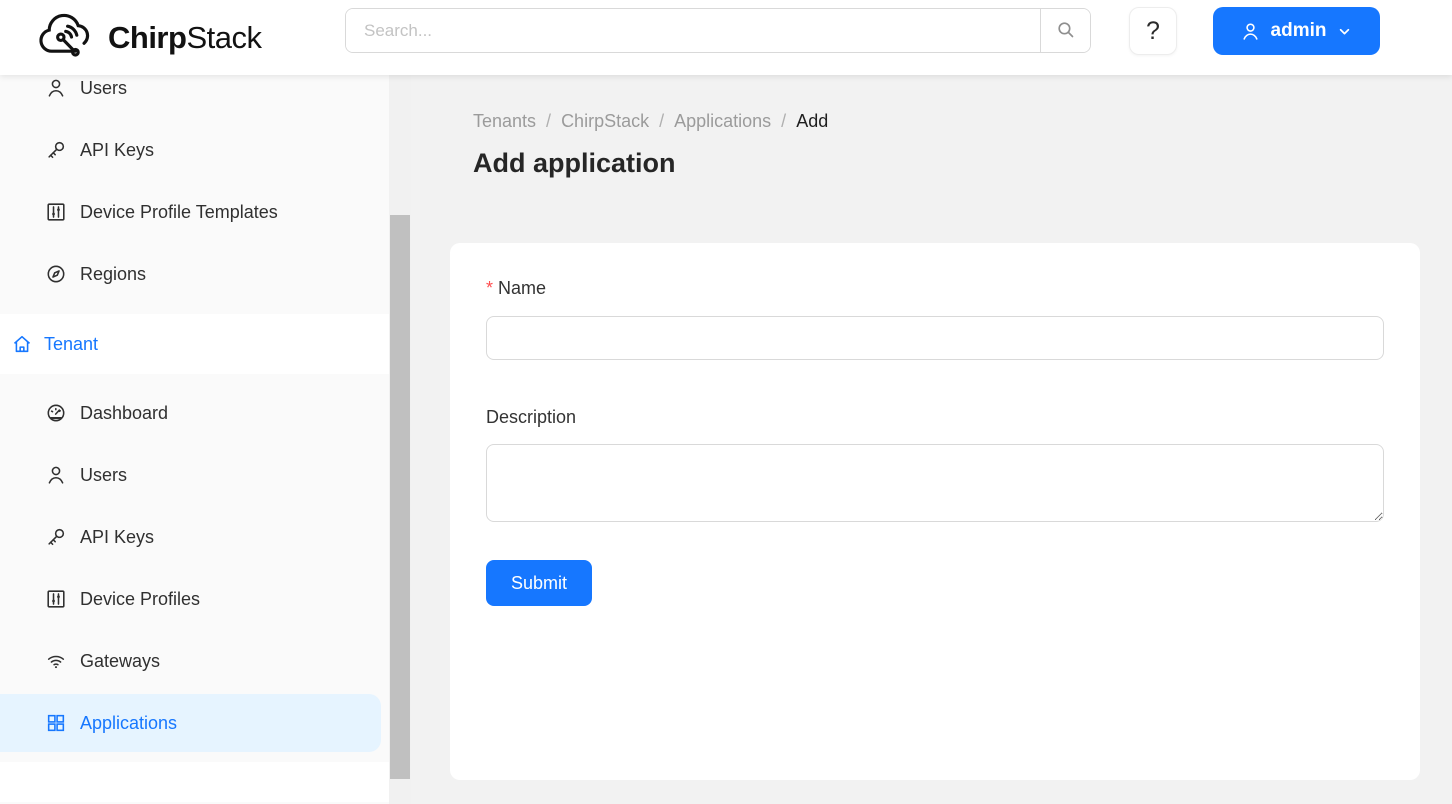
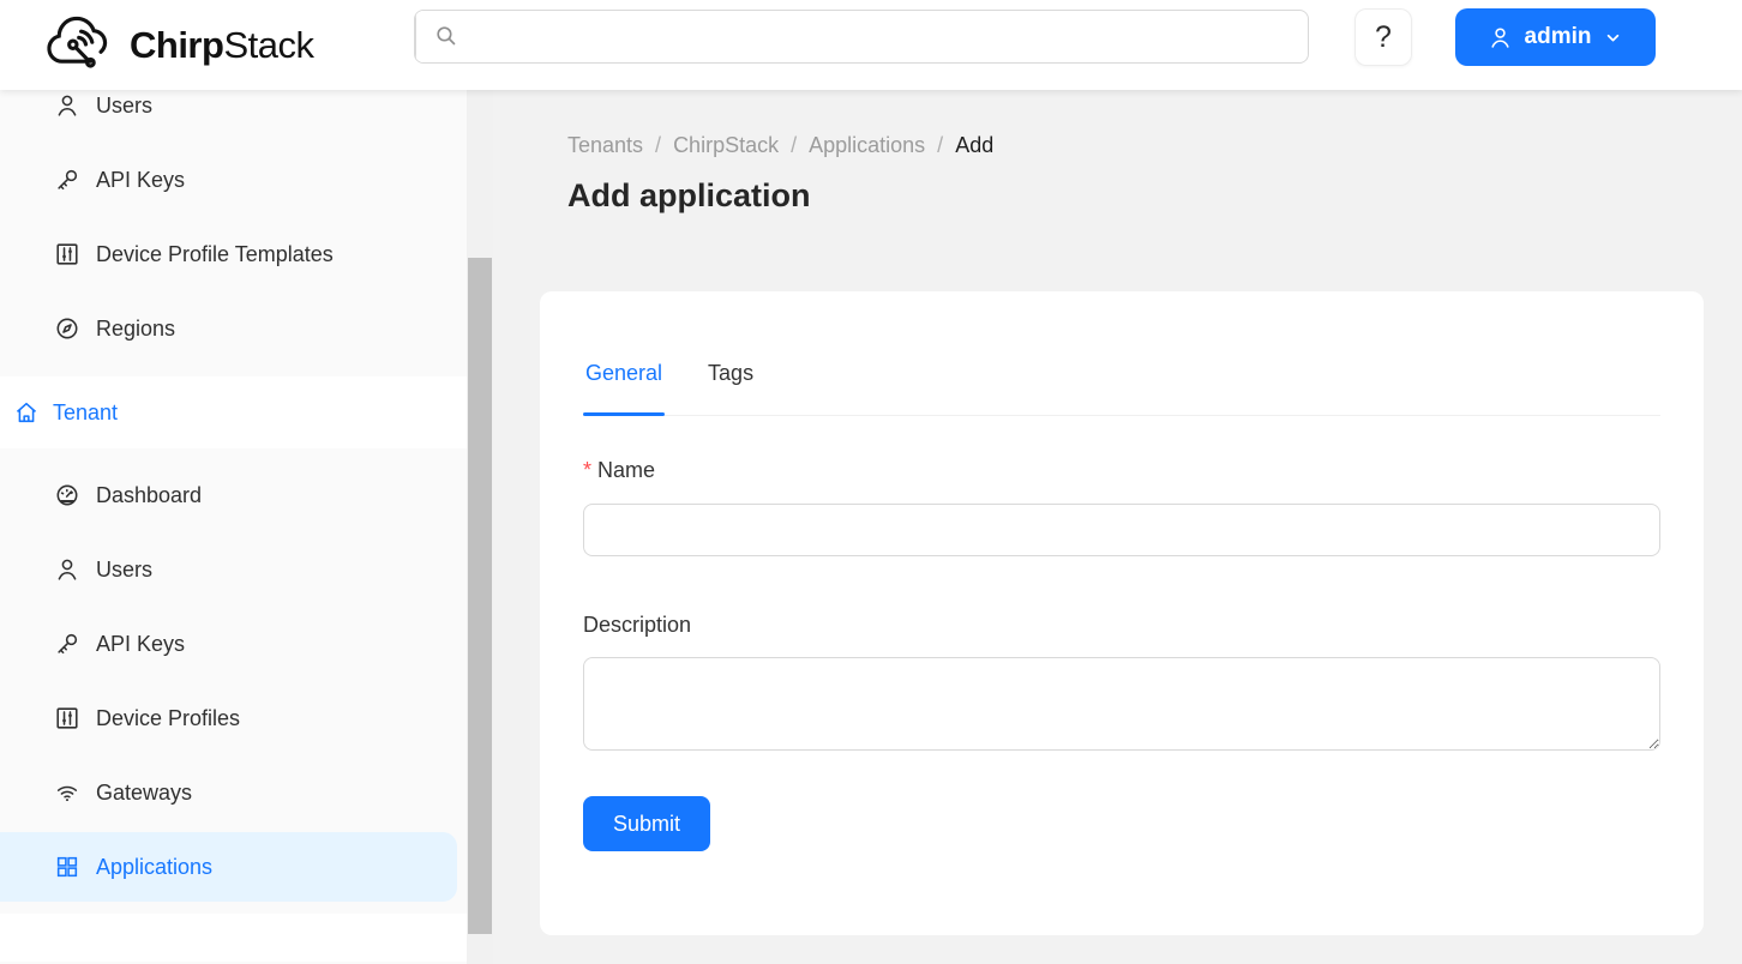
  ChirpStack
- Search...
  ?
  admin
  Users
  API Keys
  Device Profile Templates
  Regions
  Tenant
  Dashboard
  Users
  API Keys
  Device Profiles
  Gateways
  Applications
  Tenants
  /
  ChirpStack
  /
  Applications
  /
  Add
  Add application
+ General
+ Tags
  *
  Name
  Description
  Submit
